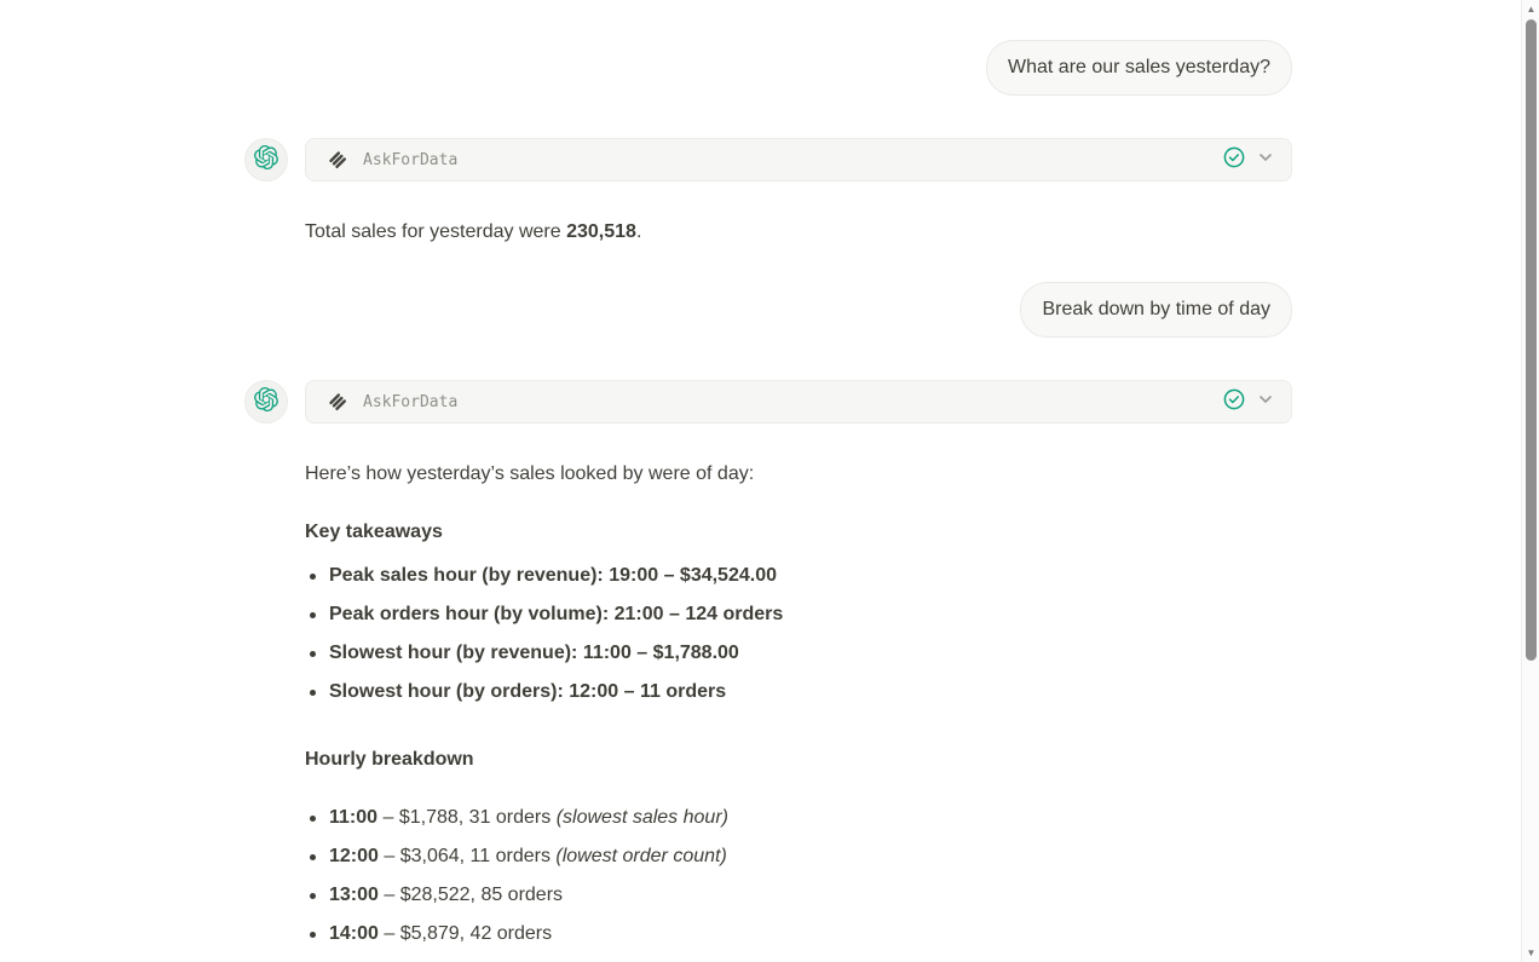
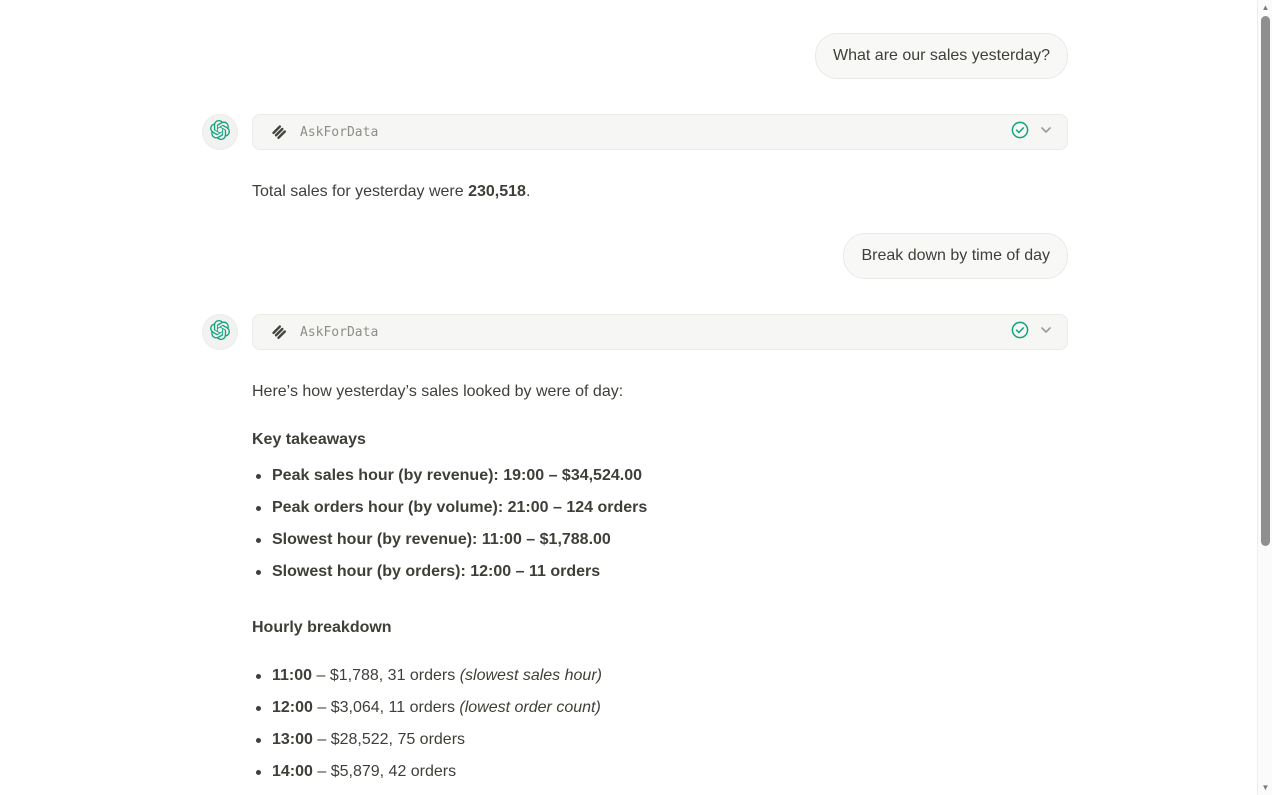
  What are our sales yesterday?
  AskForData
  Total sales for yesterday were 230,518.
  Break down by time of day
  AskForData
  Here’s how yesterday’s sales looked by were of day:
  Key takeaways
  Peak sales hour (by revenue): 19:00 – $34,524.00
  Peak orders hour (by volume): 21:00 – 124 orders
  Slowest hour (by revenue): 11:00 – $1,788.00
  Slowest hour (by orders): 12:00 – 11 orders
  Hourly breakdown
  11:00 – $1,788, 31 orders (slowest sales hour)
  12:00 – $3,064, 11 orders (lowest order count)
- 13:00 – $28,522, 85 orders
+ 13:00 – $28,522, 75 orders
  14:00 – $5,879, 42 orders
  ▲
  ▼
